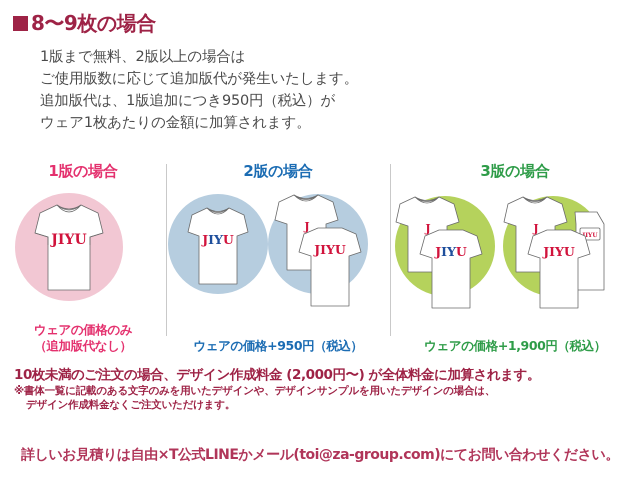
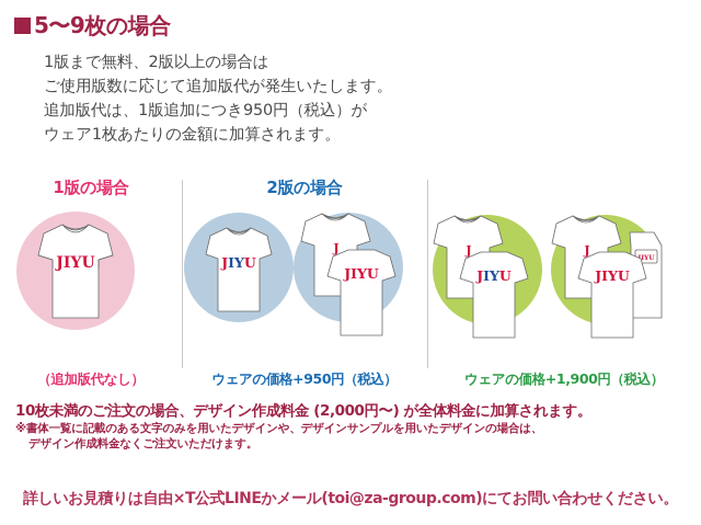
- 8〜9枚の場合
+ 5〜9枚の場合
  1版まで無料、2版以上の場合は
  ご使用版数に応じて追加版代が発生いたします。
  追加版代は、1版追加につき950円（税込）が
  ウェア1枚あたりの金額に加算されます。
  1版の場合
  JIYU
- ウェアの価格のみ
  （追加版代なし）
  2版の場合
  JIYU
  J
  JIYU
  ウェアの価格+950円（税込）
- 3版の場合
  J
  JIYU
  J
  JIYU
  ウェアの価格+1,900円（税込）
  10枚未満のご注文の場合、デザイン作成料金 (2,000円〜) が全体料金に加算されます。
  ※書体一覧に記載のある文字のみを用いたデザインや、デザインサンプルを用いたデザインの場合は、
  デザイン作成料金なくご注文いただけます。
  詳しいお見積りは自由×T公式LINEかメール(toi@za-group.com)にてお問い合わせください。
